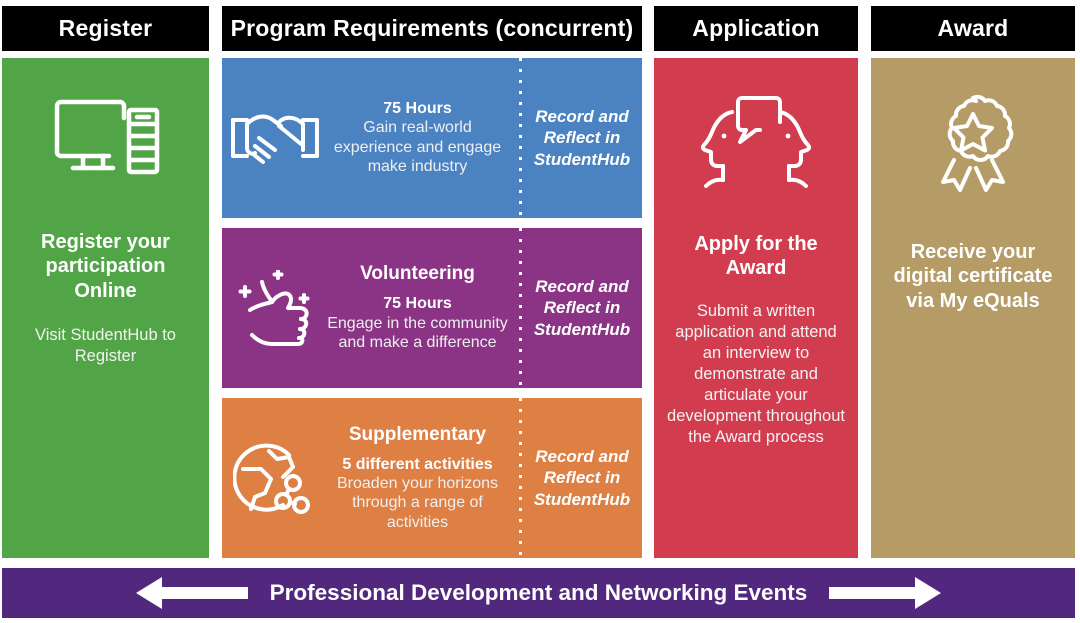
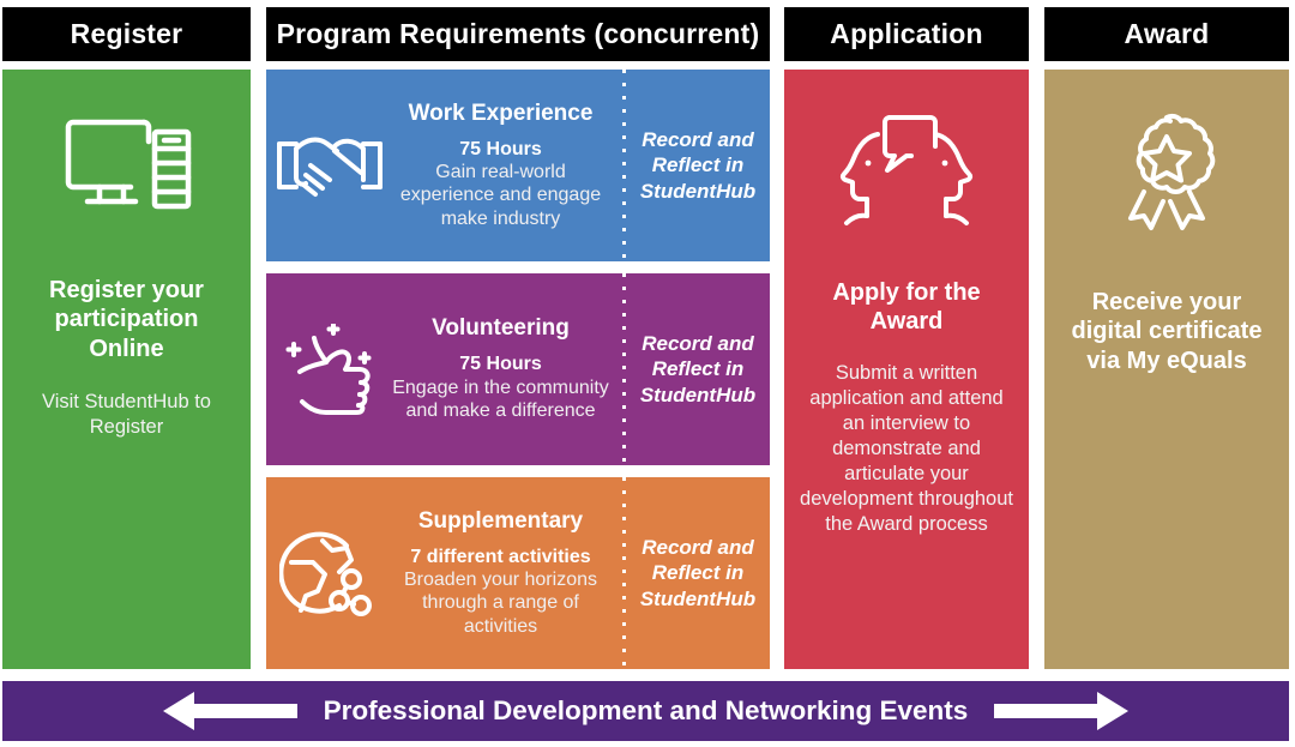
  Register
  Program Requirements (concurrent)
  Application
  Award
  Register your participation Online
  Visit StudentHub to Register
+ Work Experience
  75 Hours
  Gain real-world experience and engage make industry
  Record and Reflect in StudentHub
  Volunteering
  75 Hours
  Engage in the community and make a difference
  Record and Reflect in StudentHub
  Supplementary
- 5 different activities
+ 7 different activities
  Broaden your horizons through a range of activities
  Record and Reflect in StudentHub
  Apply for the Award
  Submit a written application and attend an interview to demonstrate and articulate your development throughout the Award process
  Receive your digital certificate via My eQuals
  Professional Development and Networking Events
